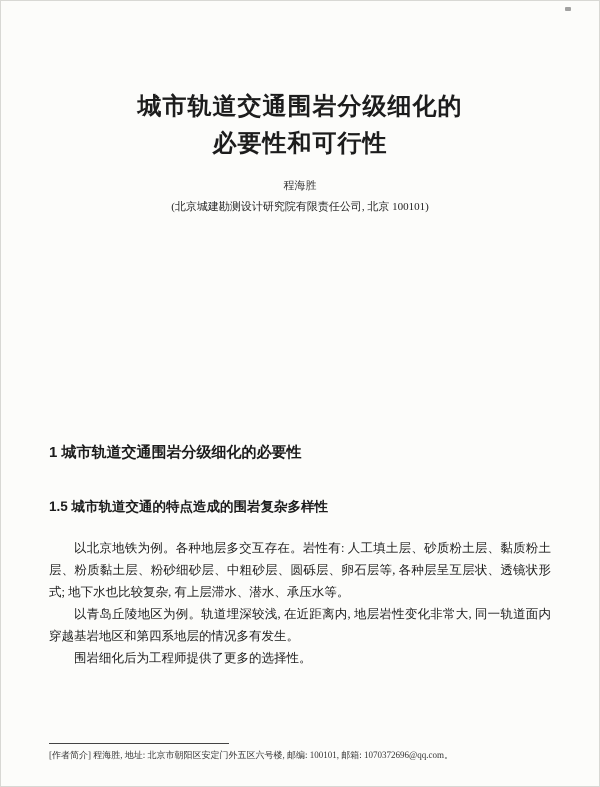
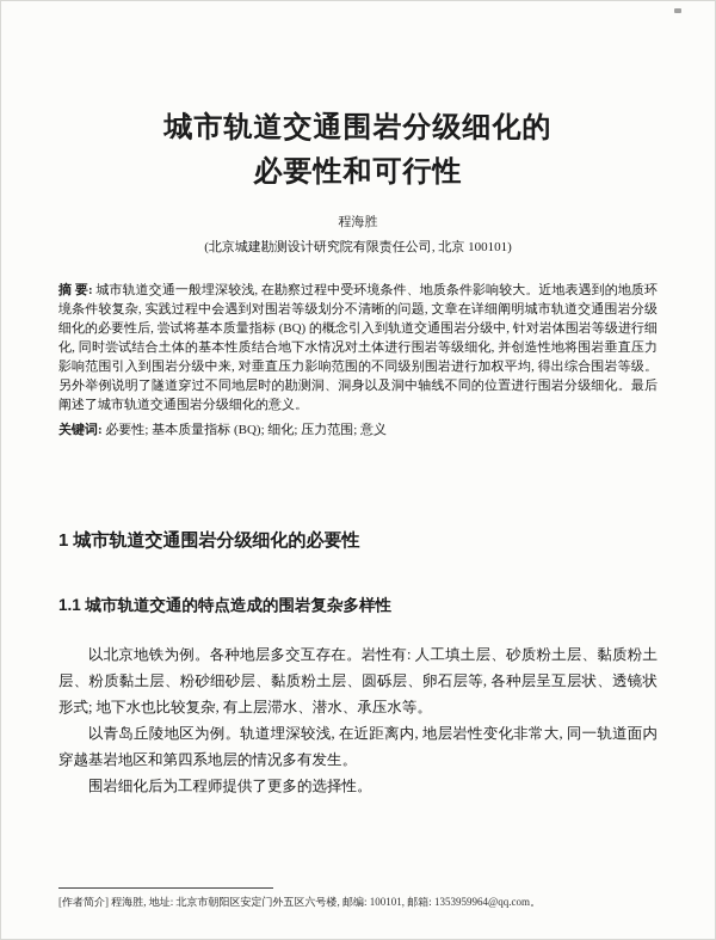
  城市轨道交通围岩分级细化的
  必要性和可行性
  程海胜
  (北京城建勘测设计研究院有限责任公司, 北京 100101)
+ 摘 要: 城市轨道交通一般埋深较浅, 在勘察过程中受环境条件、地质条件影响较大。近地表遇到的地质环境条件较复杂, 实践过程中会遇到对围岩等级划分不清晰的问题, 文章在详细阐明城市轨道交通围岩分级细化的必要性后, 尝试将基本质量指标 (BQ) 的概念引入到轨道交通围岩分级中, 针对岩体围岩等级进行细化, 同时尝试结合土体的基本性质结合地下水情况对土体进行围岩等级细化, 并创造性地将围岩垂直压力影响范围引入到围岩分级中来, 对垂直压力影响范围的不同级别围岩进行加权平均, 得出综合围岩等级。另外举例说明了隧道穿过不同地层时的勘测洞、洞身以及洞中轴线不同的位置进行围岩分级细化。最后阐述了城市轨道交通围岩分级细化的意义。
+ 关键词: 必要性; 基本质量指标 (BQ); 细化; 压力范围; 意义
  1 城市轨道交通围岩分级细化的必要性
- 1.5 城市轨道交通的特点造成的围岩复杂多样性
+ 1.1 城市轨道交通的特点造成的围岩复杂多样性
- 以北京地铁为例。各种地层多交互存在。岩性有: 人工填土层、砂质粉土层、黏质粉土层、粉质黏土层、粉砂细砂层、中粗砂层、圆砾层、卵石层等, 各种层呈互层状、透镜状形式; 地下水也比较复杂, 有上层滞水、潜水、承压水等。
+ 以北京地铁为例。各种地层多交互存在。岩性有: 人工填土层、砂质粉土层、黏质粉土层、粉质黏土层、粉砂细砂层、黏质粉土层、圆砾层、卵石层等, 各种层呈互层状、透镜状形式; 地下水也比较复杂, 有上层滞水、潜水、承压水等。
  以青岛丘陵地区为例。轨道埋深较浅, 在近距离内, 地层岩性变化非常大, 同一轨道面内穿越基岩地区和第四系地层的情况多有发生。
  围岩细化后为工程师提供了更多的选择性。
- [作者简介] 程海胜, 地址: 北京市朝阳区安定门外五区六号楼, 邮编: 100101, 邮箱: 1070372696@qq.com。
+ [作者简介] 程海胜, 地址: 北京市朝阳区安定门外五区六号楼, 邮编: 100101, 邮箱: 1353959964@qq.com。
